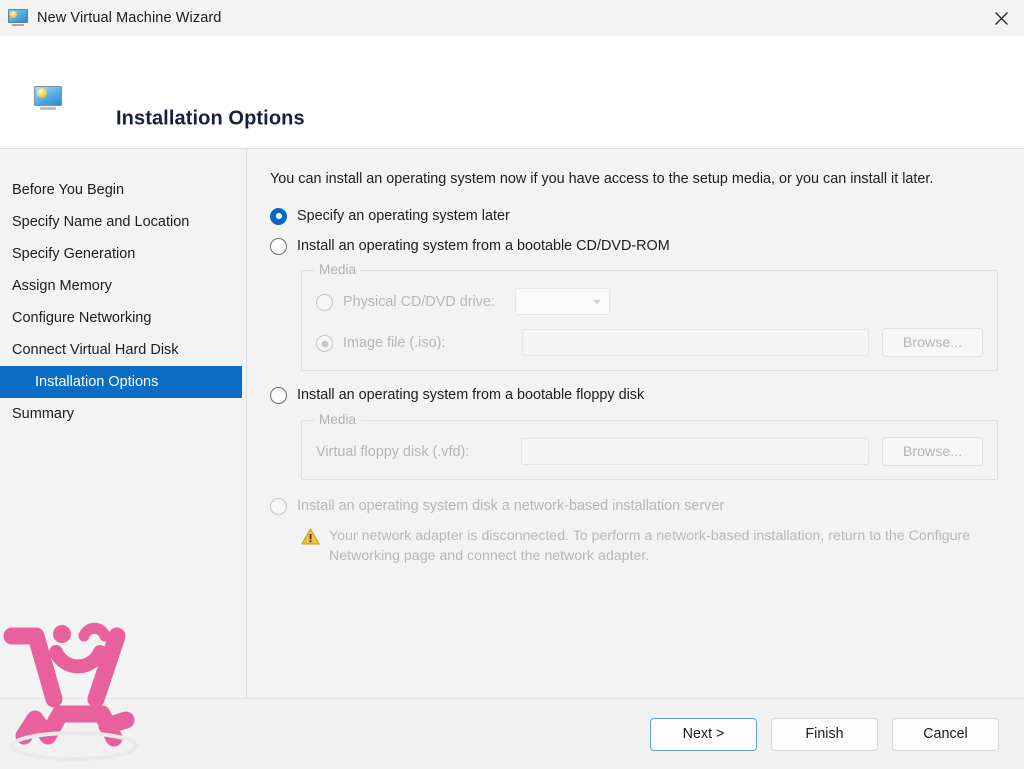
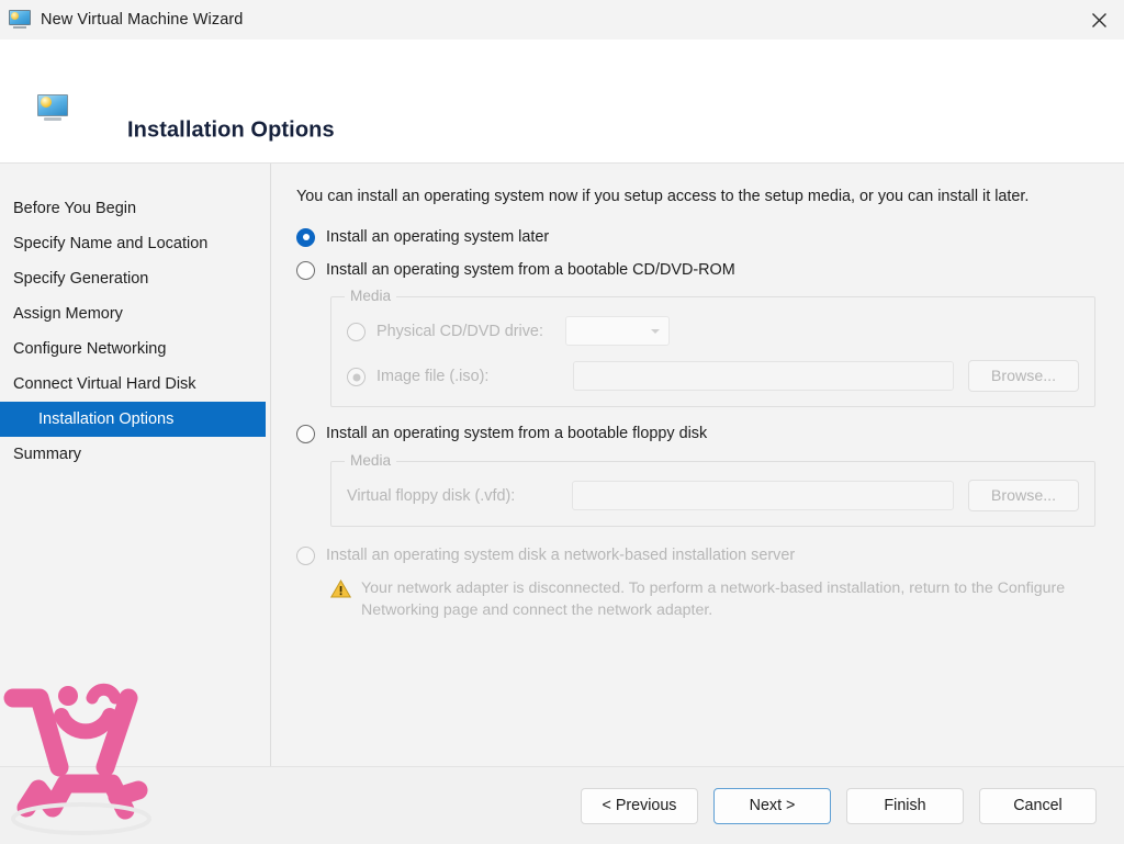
  New Virtual Machine Wizard
  Installation Options
  Before You Begin
  Specify Name and Location
  Specify Generation
  Assign Memory
  Configure Networking
  Connect Virtual Hard Disk
  Installation Options
  Summary
- You can install an operating system now if you have access to the setup media, or you can install it later.
+ You can install an operating system now if you setup access to the setup media, or you can install it later.
- Specify an operating system later
+ Install an operating system later
  Install an operating system from a bootable CD/DVD-ROM
  Media
  Physical CD/DVD drive:
  Image file (.iso):
  Browse...
  Install an operating system from a bootable floppy disk
  Media
  Virtual floppy disk (.vfd):
  Browse...
  Install an operating system disk a network-based installation server
  Your network adapter is disconnected. To perform a network-based installation, return to the Configure Networking page and connect the network adapter.
+ < Previous
  Next >
  Finish
  Cancel
